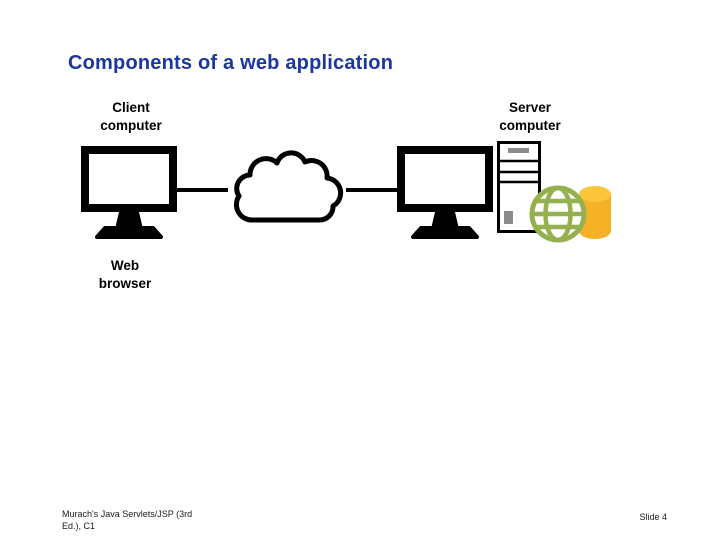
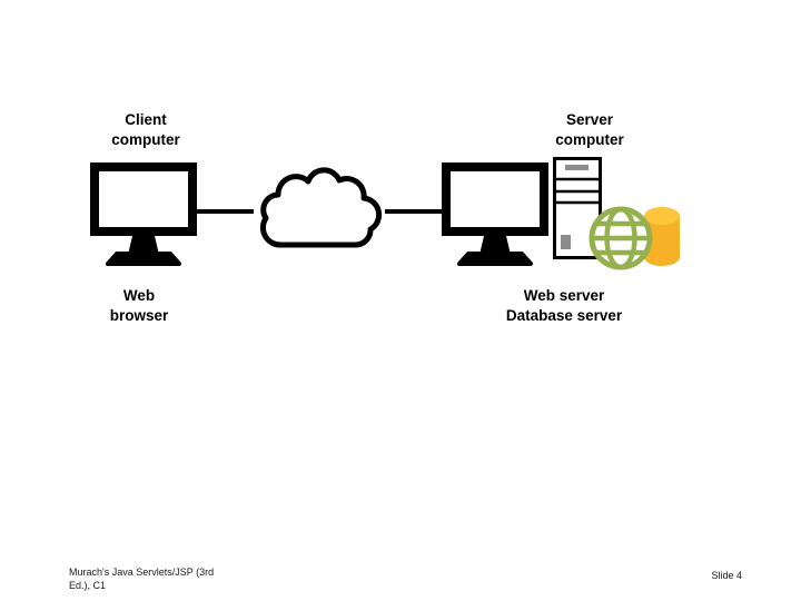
- Components of a web application
  Client
  computer
  Server
  computer
  Web
  browser
+ Web server
+ Database server
  Murach's Java Servlets/JSP (3rd
  Ed.), C1
  Slide 4
